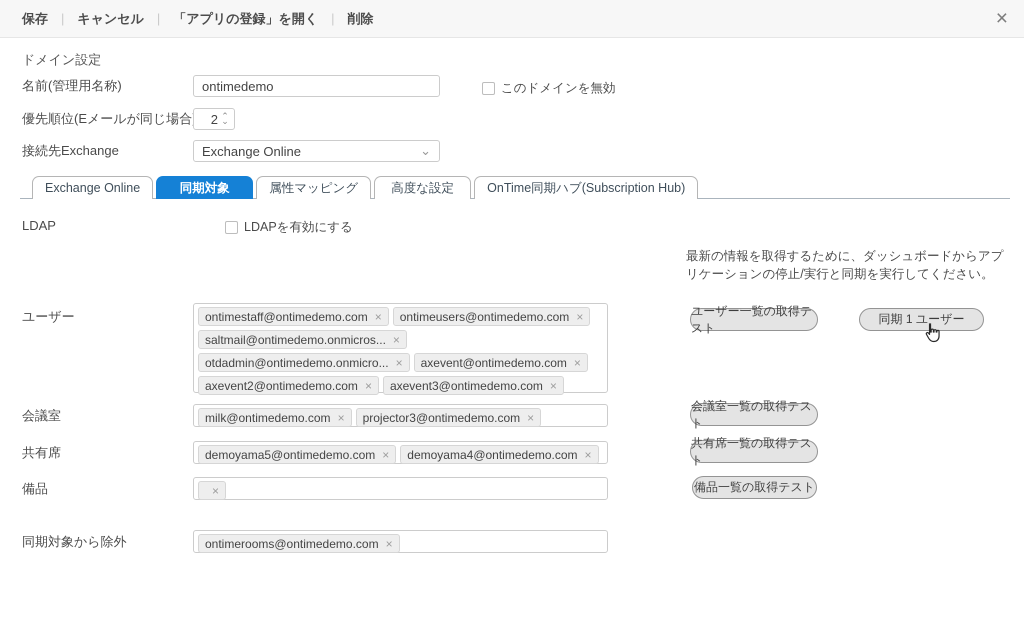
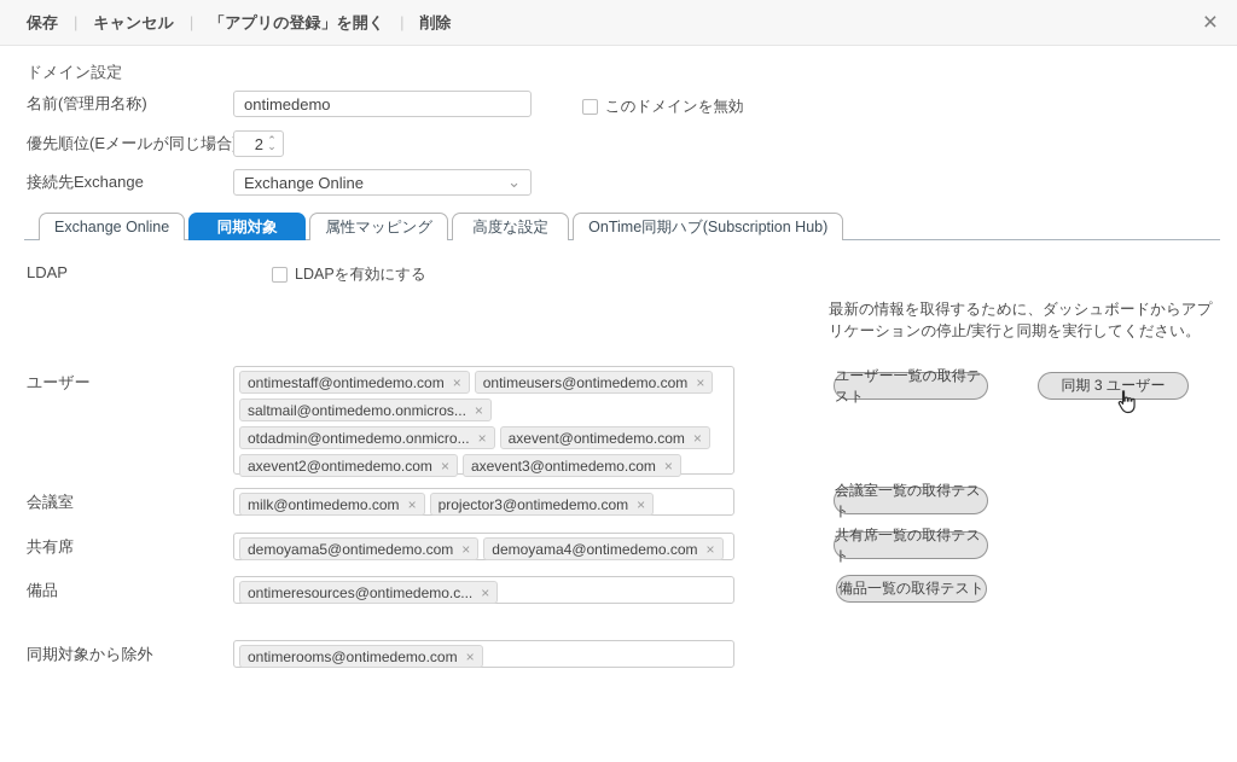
  保存
  |
  キャンセル
  |
  「アプリの登録」を開く
  |
  削除
  ×
  ドメイン設定
  名前(管理用名称)
  ontimedemo
  このドメインを無効
  優先順位(Eメールが同じ場合
  2
  ⌃
  ⌄
  接続先Exchange
  Exchange Online
  ⌄
  Exchange Online
  同期対象
  属性マッピング
  高度な設定
  OnTime同期ハブ(Subscription Hub)
  LDAP
  LDAPを有効にする
  最新の情報を取得するために、ダッシュボードからアプ
  リケーションの停止/実行と同期を実行してください。
  ユーザー
  ontimestaff@ontimedemo.com
  ×
  ontimeusers@ontimedemo.com
  ×
  saltmail@ontimedemo.onmicros...
  ×
  otdadmin@ontimedemo.onmicro...
  ×
  axevent@ontimedemo.com
  ×
  axevent2@ontimedemo.com
  ×
  axevent3@ontimedemo.com
  ×
  ユーザー一覧の取得テスト
- 同期 1 ユーザー
+ 同期 3 ユーザー
  会議室
  milk@ontimedemo.com
  ×
  projector3@ontimedemo.com
  ×
  会議室一覧の取得テスト
  共有席
  demoyama5@ontimedemo.com
  ×
  demoyama4@ontimedemo.com
  ×
  共有席一覧の取得テスト
  備品
+ ontimeresources@ontimedemo.c...
  ×
  備品一覧の取得テスト
  同期対象から除外
  ontimerooms@ontimedemo.com
  ×
